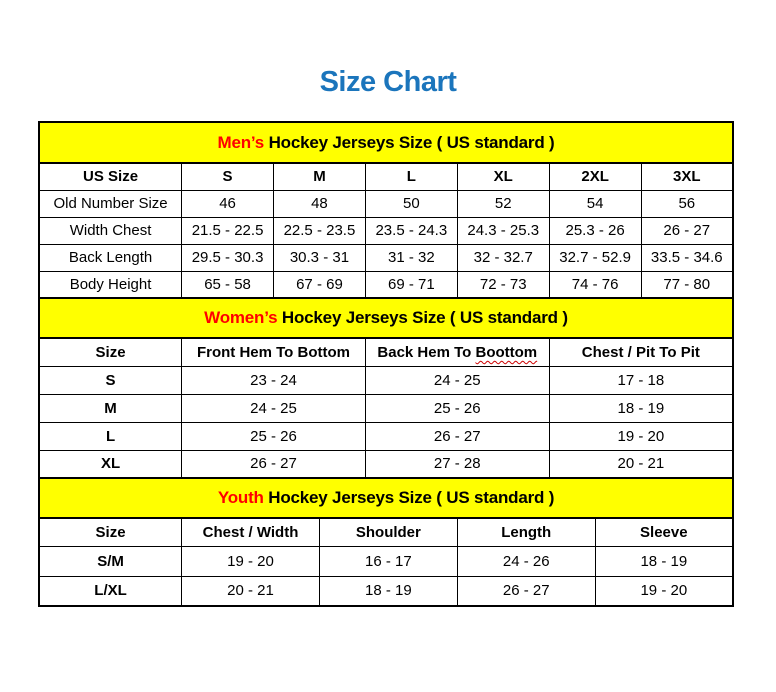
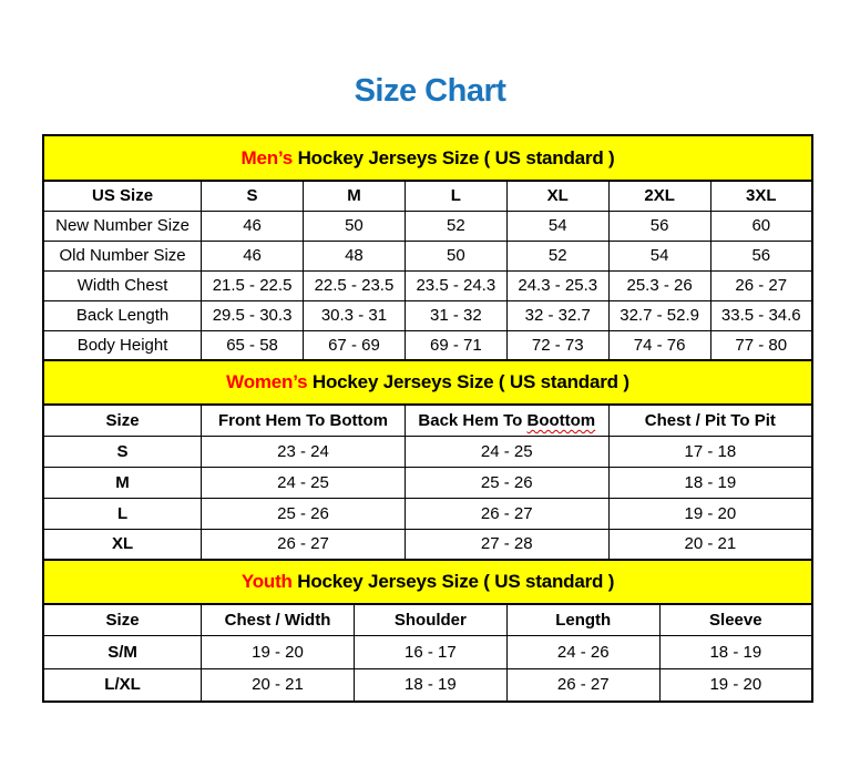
  Size Chart
  Men’s Hockey Jerseys Size ( US standard )
  US Size	S	M	L	XL	2XL	3XL
+ New Number Size	46	50	52	54	56	60
  Old Number Size	46	48	50	52	54	56
  Width Chest	21.5 - 22.5	22.5 - 23.5	23.5 - 24.3	24.3 - 25.3	25.3 - 26	26 - 27
  Back Length	29.5 - 30.3	30.3 - 31	31 - 32	32 - 32.7	32.7 - 52.9	33.5 - 34.6
  Body Height	65 - 58	67 - 69	69 - 71	72 - 73	74 - 76	77 - 80
  Women’s Hockey Jerseys Size ( US standard )
  Size	Front Hem To Bottom	Back Hem To Boottom	Chest / Pit To Pit
  S	23 - 24	24 - 25	17 - 18
  M	24 - 25	25 - 26	18 - 19
  L	25 - 26	26 - 27	19 - 20
  XL	26 - 27	27 - 28	20 - 21
  Youth Hockey Jerseys Size ( US standard )
  Size	Chest / Width	Shoulder	Length	Sleeve
  S/M	19 - 20	16 - 17	24 - 26	18 - 19
  L/XL	20 - 21	18 - 19	26 - 27	19 - 20
